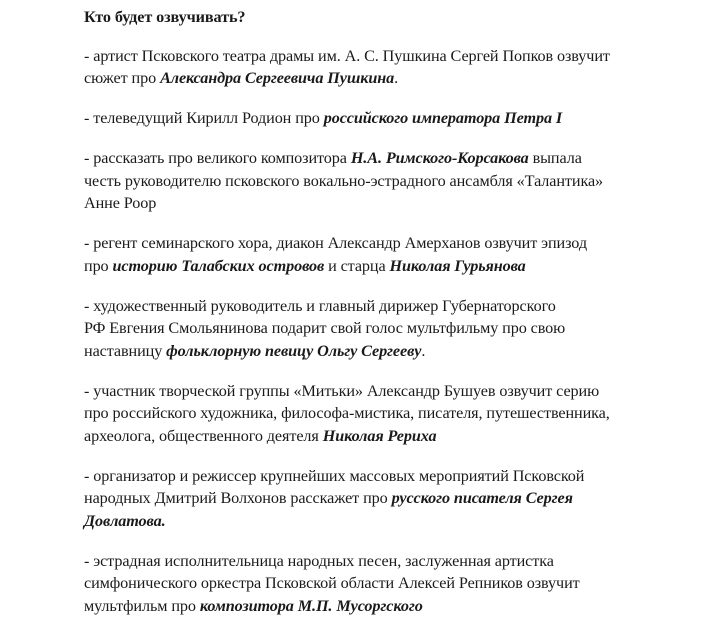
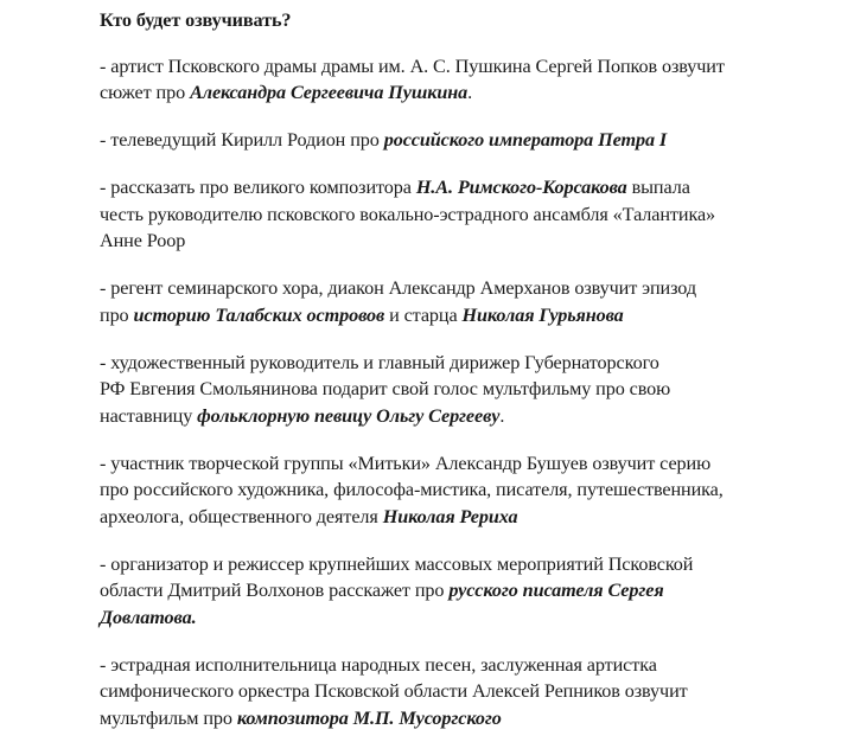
  Кто будет озвучивать?
- - артист Псковского театра драмы им. А. С. Пушкина Сергей Попков озвучит
+ - артист Псковского драмы драмы им. А. С. Пушкина Сергей Попков озвучит
  сюжет про Александра Сергеевича Пушкина.
  - телеведущий Кирилл Родион про российского императора Петра I
  - рассказать про великого композитора Н.А. Римского-Корсакова выпала
  честь руководителю псковского вокально-эстрадного ансамбля «Талантика»
  Анне Роор
  - регент семинарского хора, диакон Александр Амерханов озвучит эпизод
  про историю Талабских островов и старца Николая Гурьянова
  - художественный руководитель и главный дирижер Губернаторского
  РФ Евгения Смольянинова подарит свой голос мультфильму про свою
  наставницу фольклорную певицу Ольгу Сергееву.
  - участник творческой группы «Митьки» Александр Бушуев озвучит серию
  про российского художника, философа-мистика, писателя, путешественника,
  археолога, общественного деятеля Николая Рериха
  - организатор и режиссер крупнейших массовых мероприятий Псковской
- народных Дмитрий Волхонов расскажет про русского писателя Сергея
+ области Дмитрий Волхонов расскажет про русского писателя Сергея
  Довлатова.
  - эстрадная исполнительница народных песен, заслуженная артистка
  симфонического оркестра Псковской области Алексей Репников озвучит
  мультфильм про композитора М.П. Мусоргского
